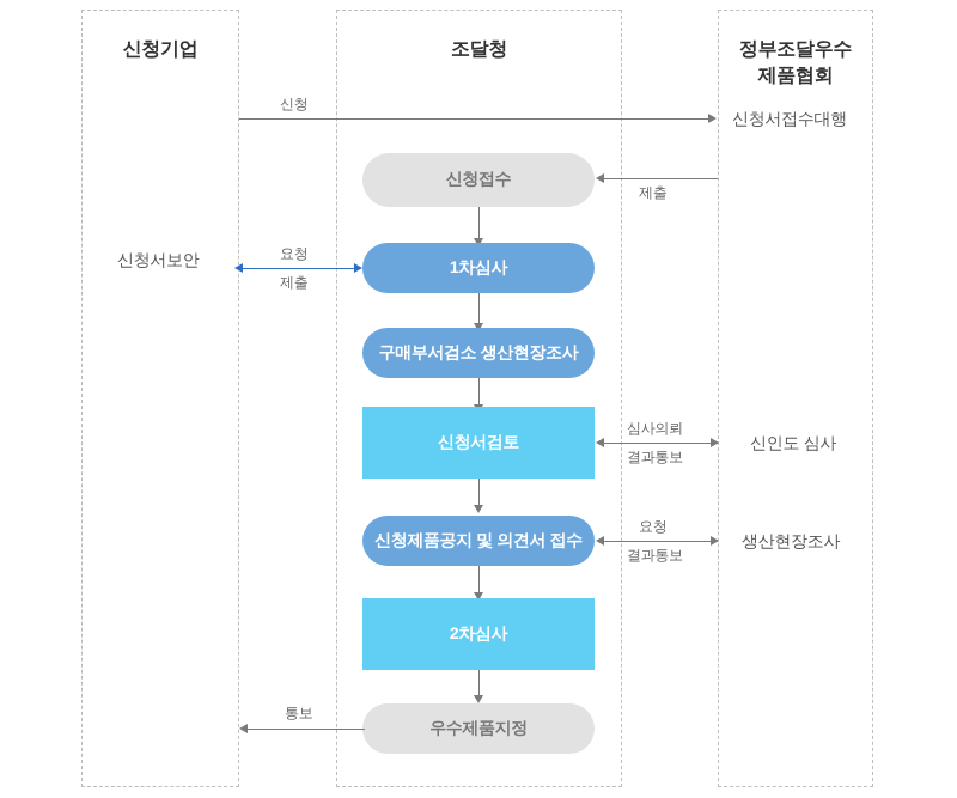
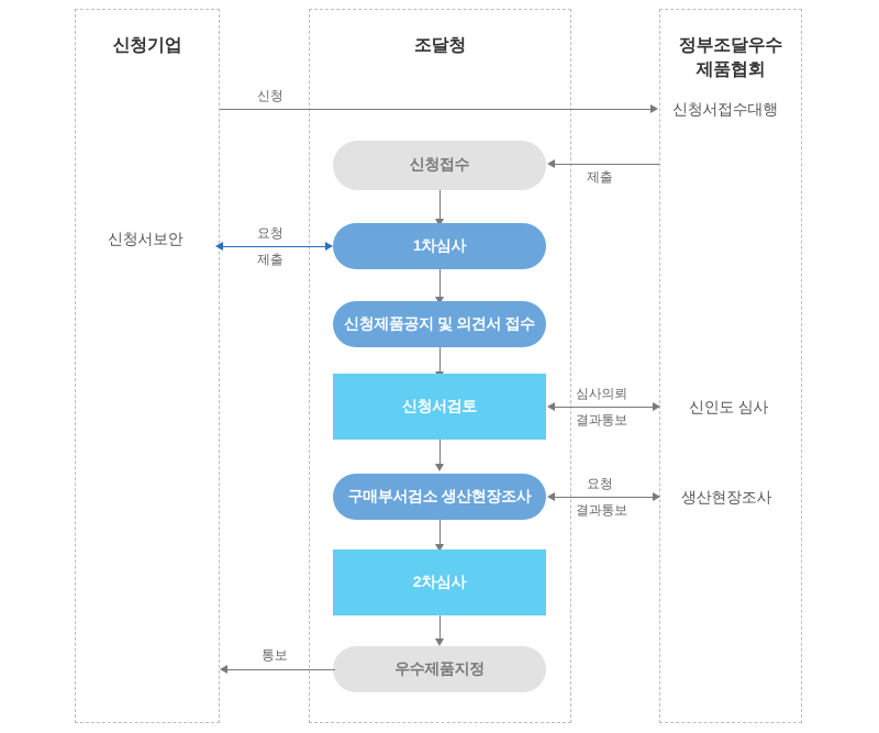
  신청기업
  조달청
  정부조달우수
  제품협회
  신청
  신청서접수대행
  신청접수
  제출
  1차심사
  요청
  제출
  신청서보안
- 구매부서검소 생산현장조사
+ 신청제품공지 및 의견서 접수
  신청서검토
  심사의뢰
  결과통보
  신인도 심사
- 신청제품공지 및 의견서 접수
+ 구매부서검소 생산현장조사
  요청
  결과통보
  생산현장조사
  2차심사
  우수제품지정
  통보
